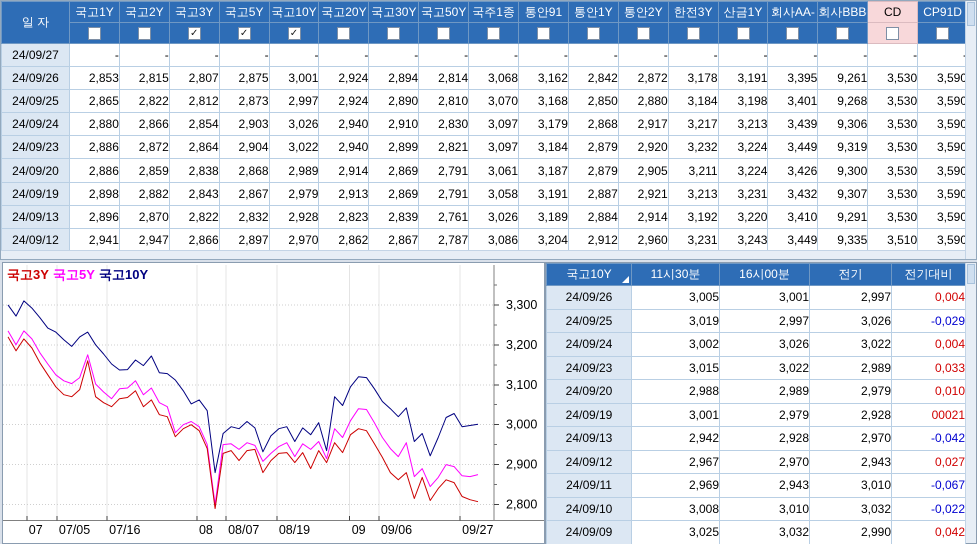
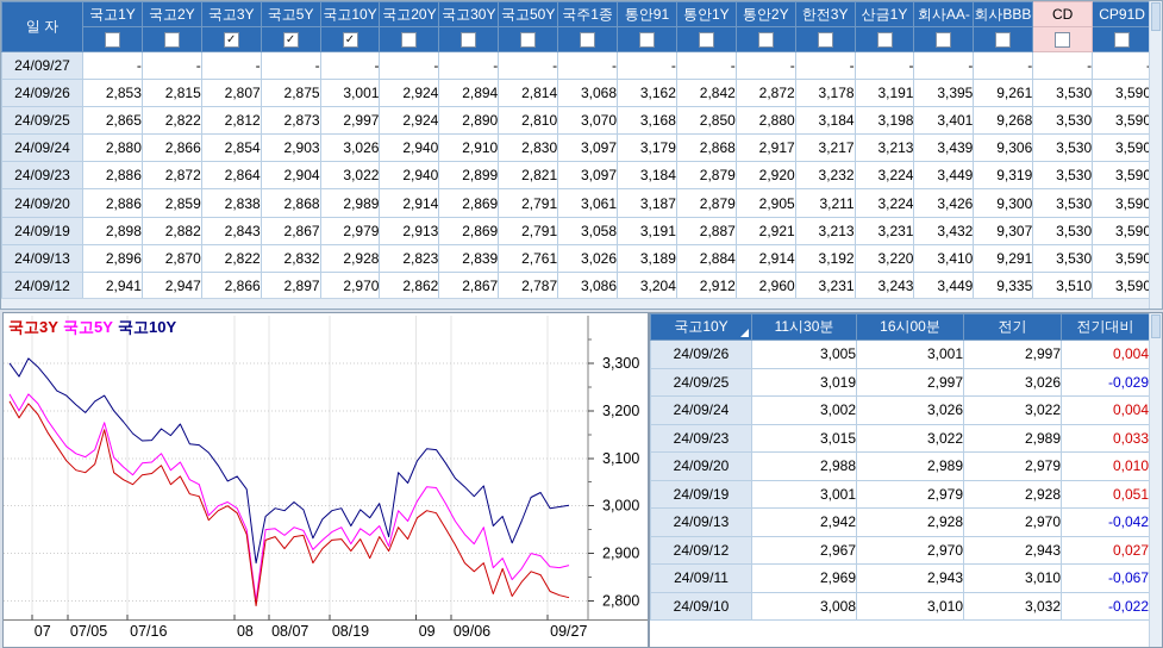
  일 자	국고1Y	국고2Y	국고3Y	국고5Y	국고10Y	국고20Y	국고30Y	국고50Y	국주1종	통안91	통안1Y	통안2Y	한전3Y	산금1Y	회사AA-	회사BBB	CD	CP91D
  		✓	✓	✓
  24/09/27	-	-	-	-	-	-	-	-	-	-	-	-	-	-	-	-	-
  24/09/26	2,853	2,815	2,807	2,875	3,001	2,924	2,894	2,814	3,068	3,162	2,842	2,872	3,178	3,191	3,395	9,261	3,530	3,590
  24/09/25	2,865	2,822	2,812	2,873	2,997	2,924	2,890	2,810	3,070	3,168	2,850	2,880	3,184	3,198	3,401	9,268	3,530	3,590
  24/09/24	2,880	2,866	2,854	2,903	3,026	2,940	2,910	2,830	3,097	3,179	2,868	2,917	3,217	3,213	3,439	9,306	3,530	3,590
  24/09/23	2,886	2,872	2,864	2,904	3,022	2,940	2,899	2,821	3,097	3,184	2,879	2,920	3,232	3,224	3,449	9,319	3,530	3,590
  24/09/20	2,886	2,859	2,838	2,868	2,989	2,914	2,869	2,791	3,061	3,187	2,879	2,905	3,211	3,224	3,426	9,300	3,530	3,590
  24/09/19	2,898	2,882	2,843	2,867	2,979	2,913	2,869	2,791	3,058	3,191	2,887	2,921	3,213	3,231	3,432	9,307	3,530	3,590
  24/09/13	2,896	2,870	2,822	2,832	2,928	2,823	2,839	2,761	3,026	3,189	2,884	2,914	3,192	3,220	3,410	9,291	3,530	3,590
  24/09/12	2,941	2,947	2,866	2,897	2,970	2,862	2,867	2,787	3,086	3,204	2,912	2,960	3,231	3,243	3,449	9,335	3,510	3,590
  3,300
  3,200
  3,100
  3,000
  2,900
  2,800
  07
  07/05
  07/16
  08
  08/07
  08/19
  09
  09/06
  09/27
  국고3Y
  국고5Y
  국고10Y
  국고10Y	11시30분	16시00분	전기	전기대비
  24/09/26	3,005	3,001	2,997	0,004
  24/09/25	3,019	2,997	3,026	-0,029
  24/09/24	3,002	3,026	3,022	0,004
  24/09/23	3,015	3,022	2,989	0,033
  24/09/20	2,988	2,989	2,979	0,010
- 24/09/19	3,001	2,979	2,928	00021
+ 24/09/19	3,001	2,979	2,928	0,051
  24/09/13	2,942	2,928	2,970	-0,042
  24/09/12	2,967	2,970	2,943	0,027
  24/09/11	2,969	2,943	3,010	-0,067
  24/09/10	3,008	3,010	3,032	-0,022
- 24/09/09	3,025	3,032	2,990	0,042
